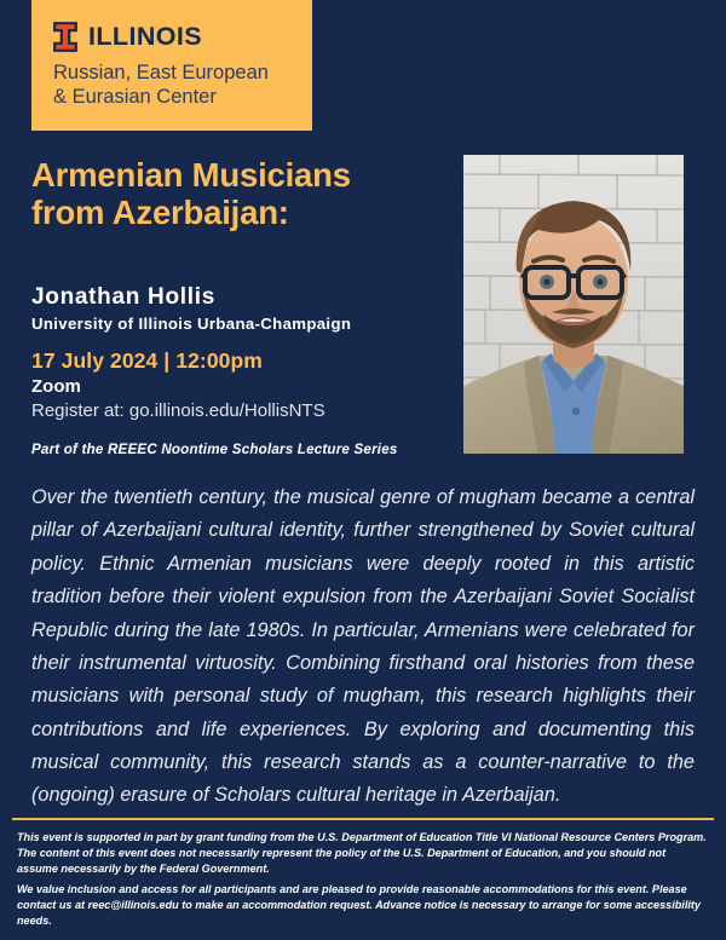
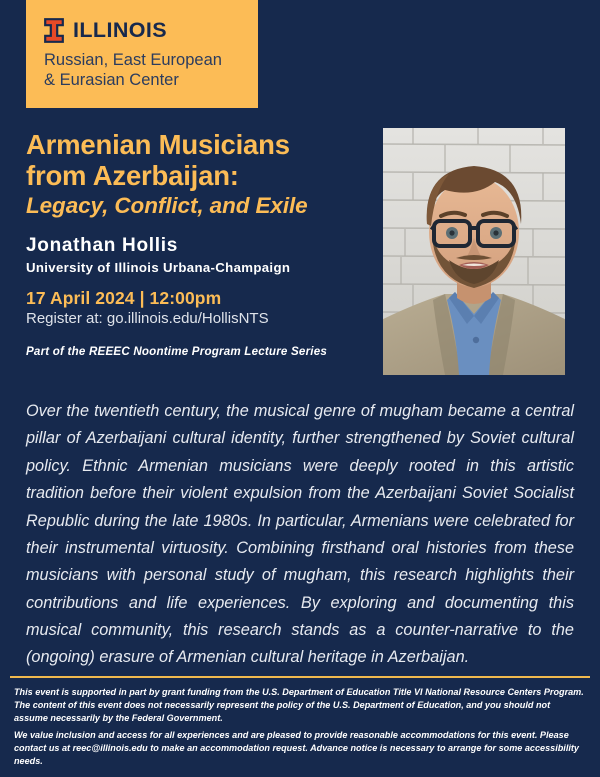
  ILLINOIS
  Russian, East European
  & Eurasian Center
  Armenian Musicians
  from Azerbaijan:
+ Legacy, Conflict, and Exile
  Jonathan Hollis
  University of Illinois Urbana-Champaign
- 17 July 2024 | 12:00pm
+ 17 April 2024 | 12:00pm
- Zoom
  Register at: go.illinois.edu/HollisNTS
- Part of the REEEC Noontime Scholars Lecture Series
+ Part of the REEEC Noontime Program Lecture Series
- Over the twentieth century, the musical genre of mugham became a central pillar of Azerbaijani cultural identity, further strengthened by Soviet cultural policy. Ethnic Armenian musicians were deeply rooted in this artistic tradition before their violent expulsion from the Azerbaijani Soviet Socialist Republic during the late 1980s. In particular, Armenians were celebrated for their instrumental virtuosity. Combining firsthand oral histories from these musicians with personal study of mugham, this research highlights their contributions and life experiences. By exploring and documenting this musical community, this research stands as a counter-narrative to the (ongoing) erasure of Scholars cultural heritage in Azerbaijan.
+ Over the twentieth century, the musical genre of mugham became a central pillar of Azerbaijani cultural identity, further strengthened by Soviet cultural policy. Ethnic Armenian musicians were deeply rooted in this artistic tradition before their violent expulsion from the Azerbaijani Soviet Socialist Republic during the late 1980s. In particular, Armenians were celebrated for their instrumental virtuosity. Combining firsthand oral histories from these musicians with personal study of mugham, this research highlights their contributions and life experiences. By exploring and documenting this musical community, this research stands as a counter-narrative to the (ongoing) erasure of Armenian cultural heritage in Azerbaijan.
  This event is supported in part by grant funding from the U.S. Department of Education Title VI National Resource Centers Program. The content of this event does not necessarily represent the policy of the U.S. Department of Education, and you should not assume necessarily by the Federal Government.
- We value inclusion and access for all participants and are pleased to provide reasonable accommodations for this event. Please contact us at reec@illinois.edu to make an accommodation request. Advance notice is necessary to arrange for some accessibility needs.
+ We value inclusion and access for all experiences and are pleased to provide reasonable accommodations for this event. Please contact us at reec@illinois.edu to make an accommodation request. Advance notice is necessary to arrange for some accessibility needs.
